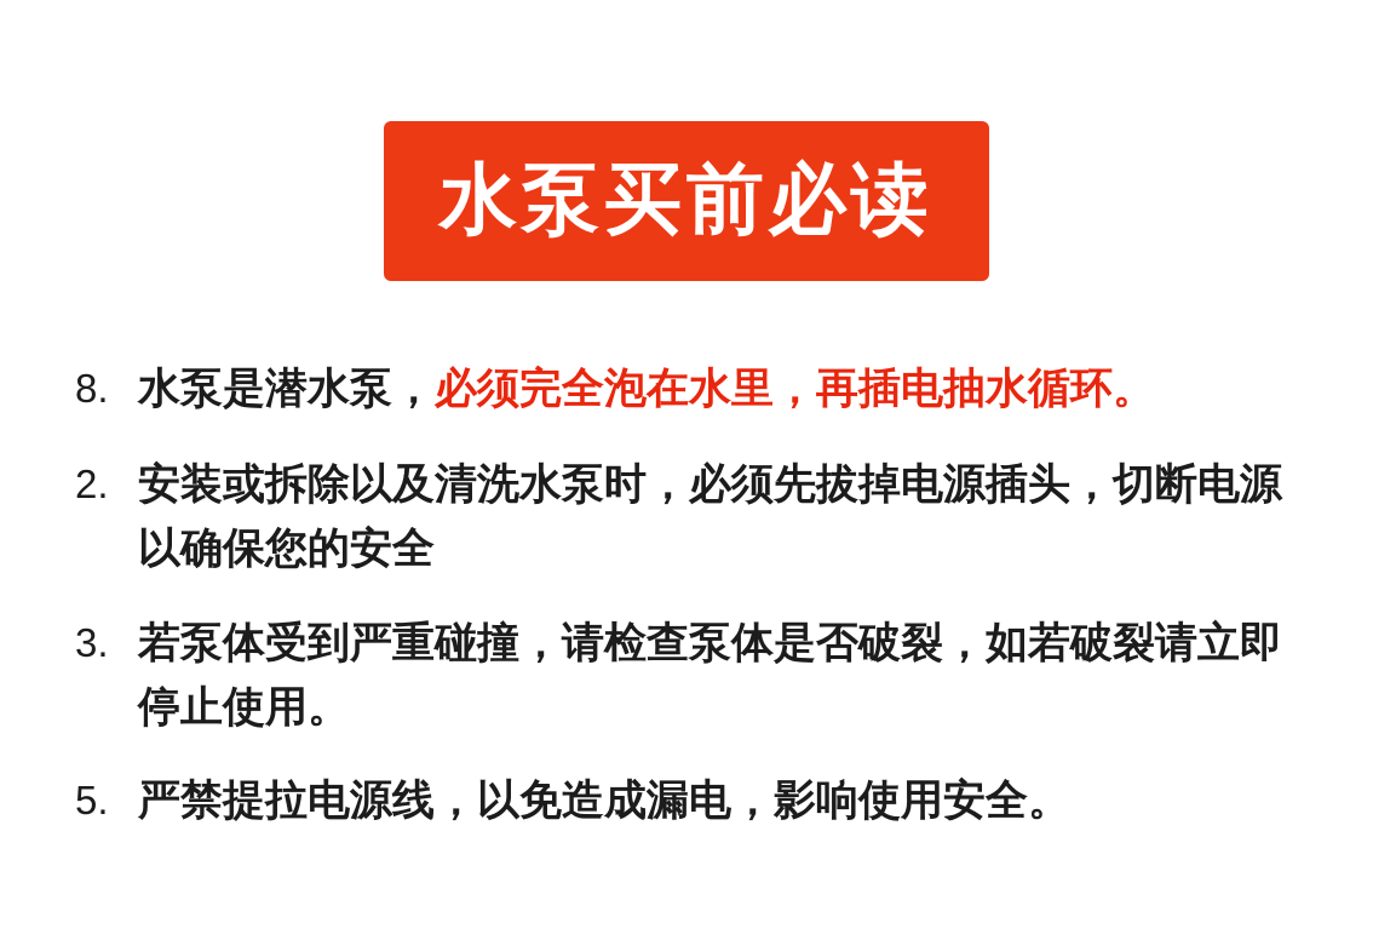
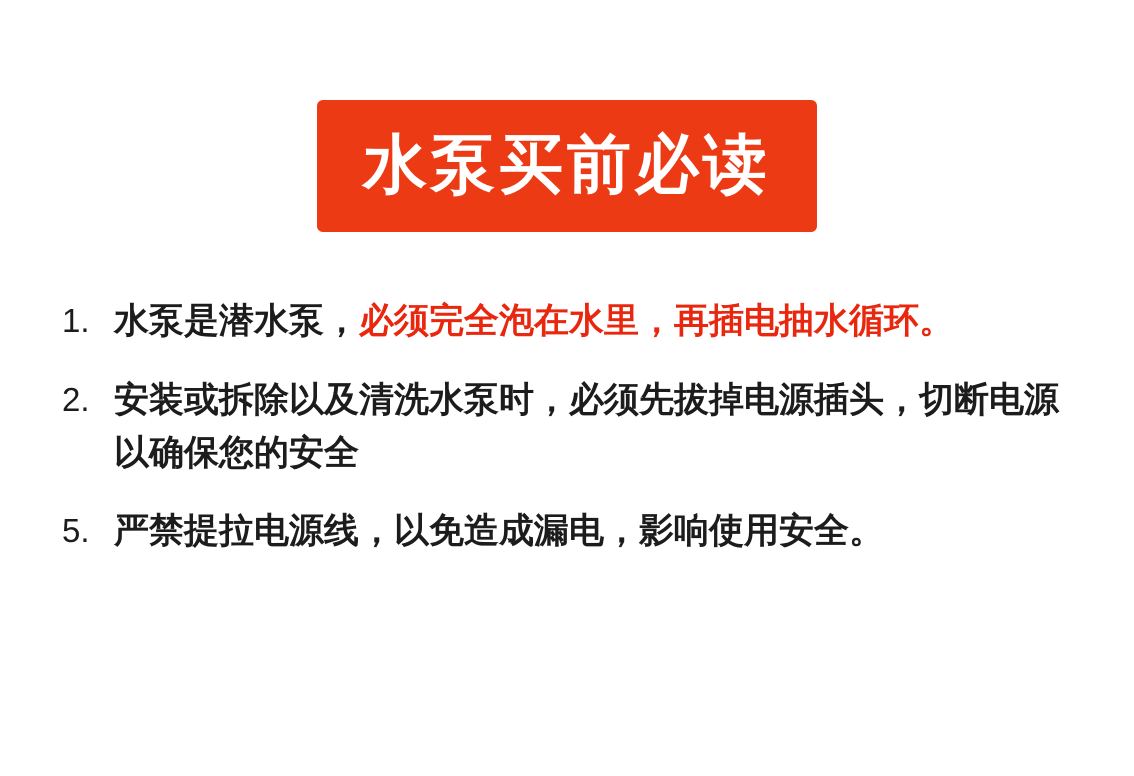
  水泵买前必读
- 8.
+ 1.
  水泵是潜水泵，必须完全泡在水里，再插电抽水循环。
  2.
  安装或拆除以及清洗水泵时，必须先拔掉电源插头，切断电源以确保您的安全
- 3.
- 若泵体受到严重碰撞，请检查泵体是否破裂，如若破裂请立即停止使用。
  5.
  严禁提拉电源线，以免造成漏电，影响使用安全。
